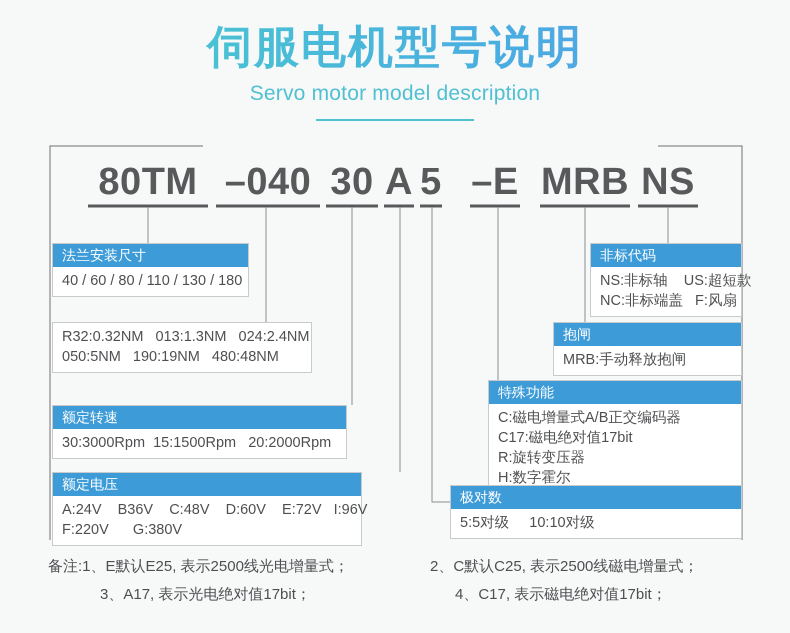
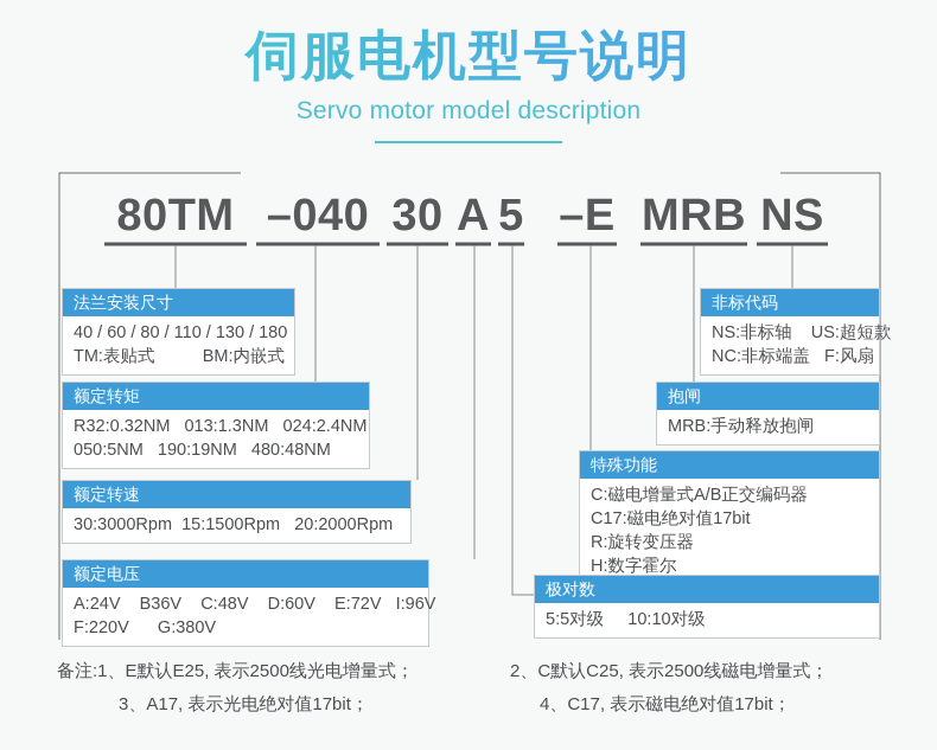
  伺服电机型号说明
  Servo motor model description
  80TM
  –040
  30
  A
  5
  –E
  MRB
  NS
  法兰安装尺寸
  40 / 60 / 80 / 110 / 130 / 180
+ TM:表贴式 BM:内嵌式
+ 额定转矩
  R32:0.32NM 013:1.3NM 024:2.4NM
  050:5NM 190:19NM 480:48NM
  额定转速
  30:3000Rpm 15:1500Rpm 20:2000Rpm
  额定电压
  A:24V B36V C:48V D:60V E:72V I:96V
  F:220V G:380V
  非标代码
  NS:非标轴 US:超短款
  NC:非标端盖 F:风扇
  抱闸
  MRB:手动释放抱闸
  特殊功能
  C:磁电增量式A/B正交编码器
  C17:磁电绝对值17bit
  R:旋转变压器
  H:数字霍尔
  极对数
  5:5对级 10:10对级
  备注:1、E默认E25, 表示2500线光电增量式；
  2、C默认C25, 表示2500线磁电增量式；
  3、A17, 表示光电绝对值17bit；
  4、C17, 表示磁电绝对值17bit；
